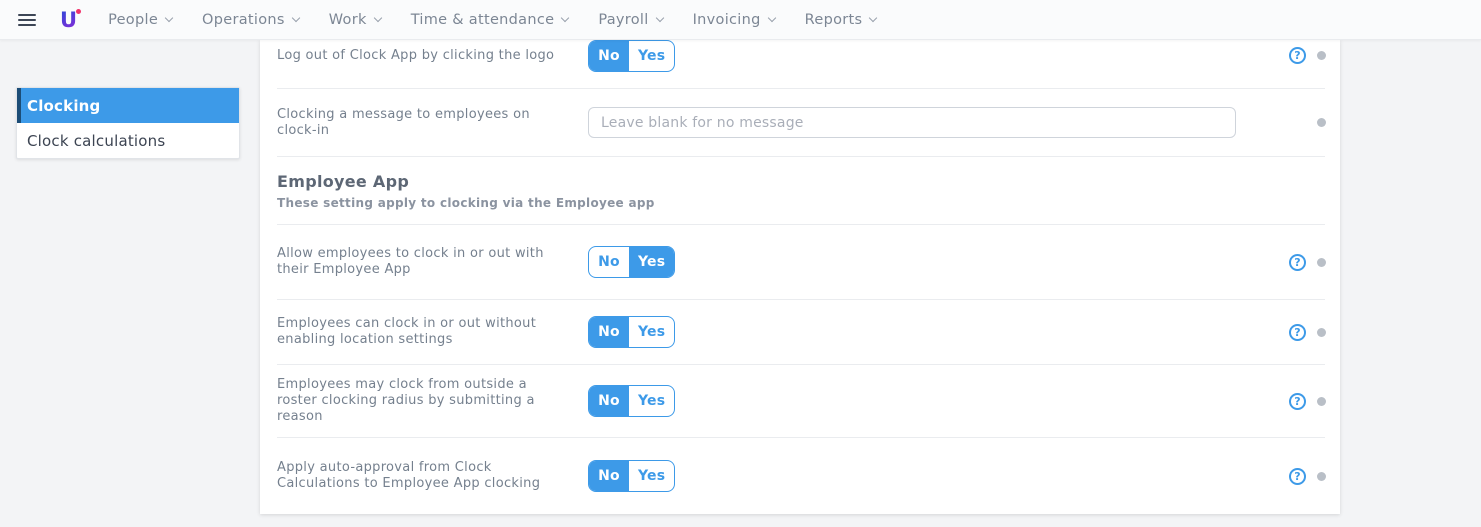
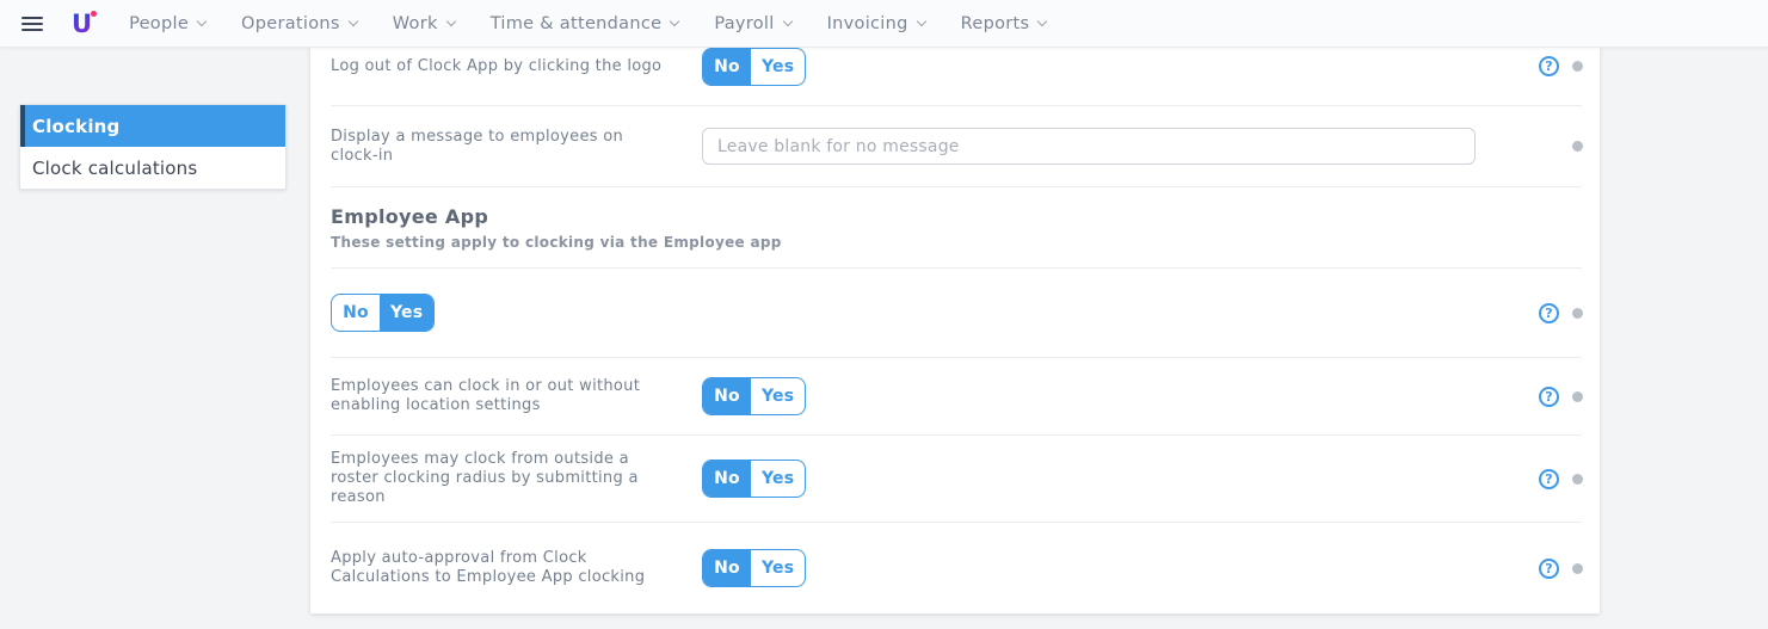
  U
  People
  Operations
  Work
  Time & attendance
  Payroll
  Invoicing
  Reports
  Clocking
  Clock calculations
  Log out of Clock App by clicking the logo
  No
  Yes
  ?
- Clocking a message to employees on clock-in
+ Display a message to employees on clock-in
  Leave blank for no message
  Employee App
  These setting apply to clocking via the Employee app
- Allow employees to clock in or out with their Employee App
  No
  Yes
  ?
  Employees can clock in or out without enabling location settings
  No
  Yes
  ?
  Employees may clock from outside a roster clocking radius by submitting a reason
  No
  Yes
  ?
  Apply auto-approval from Clock Calculations to Employee App clocking
  No
  Yes
  ?
